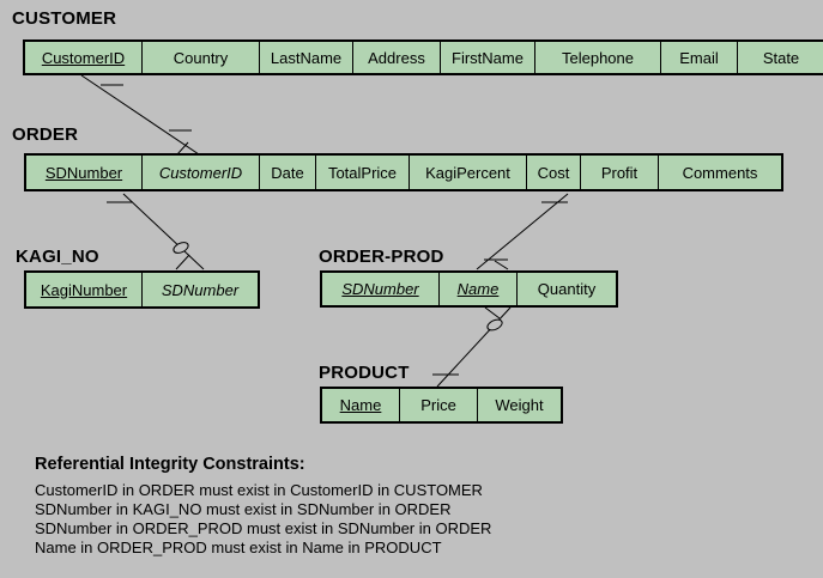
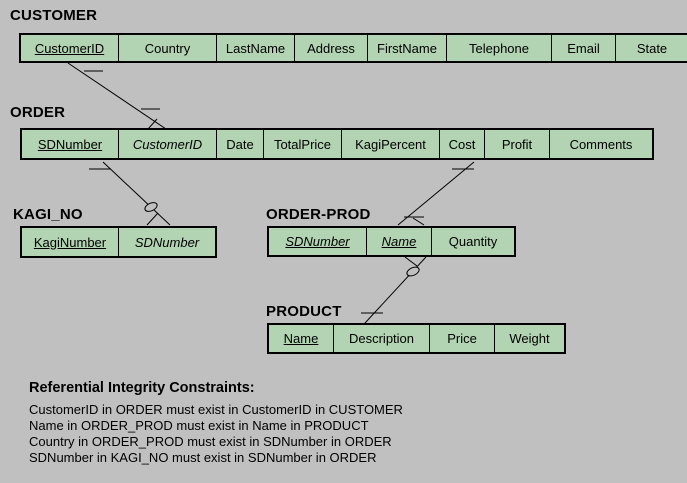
  CUSTOMER
  CustomerID
  Country
  LastName
  Address
  FirstName
  Telephone
  Email
  State
  ORDER
  SDNumber
  CustomerID
  Date
  TotalPrice
  KagiPercent
  Cost
  Profit
  Comments
  KAGI_NO
  KagiNumber
  SDNumber
  ORDER-PROD
  SDNumber
  Name
  Quantity
  PRODUCT
  Name
+ Description
  Price
  Weight
  Referential Integrity Constraints:
  CustomerID in ORDER must exist in CustomerID in CUSTOMER
- SDNumber in KAGI_NO must exist in SDNumber in ORDER
+ Name in ORDER_PROD must exist in Name in PRODUCT
- SDNumber in ORDER_PROD must exist in SDNumber in ORDER
+ Country in ORDER_PROD must exist in SDNumber in ORDER
- Name in ORDER_PROD must exist in Name in PRODUCT
+ SDNumber in KAGI_NO must exist in SDNumber in ORDER
